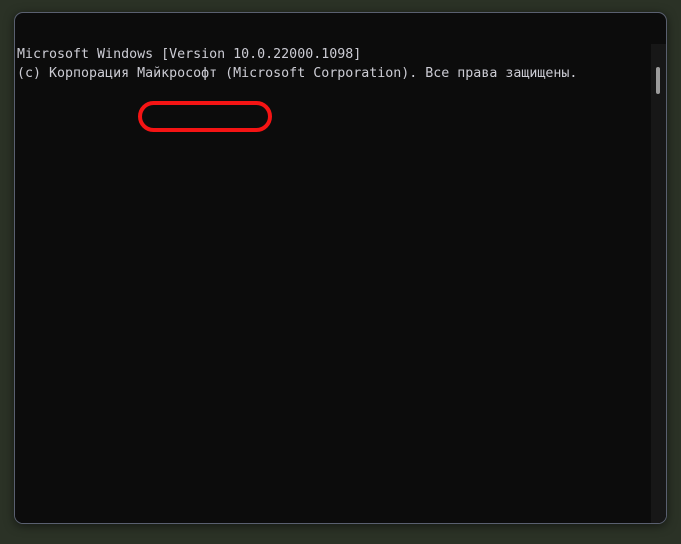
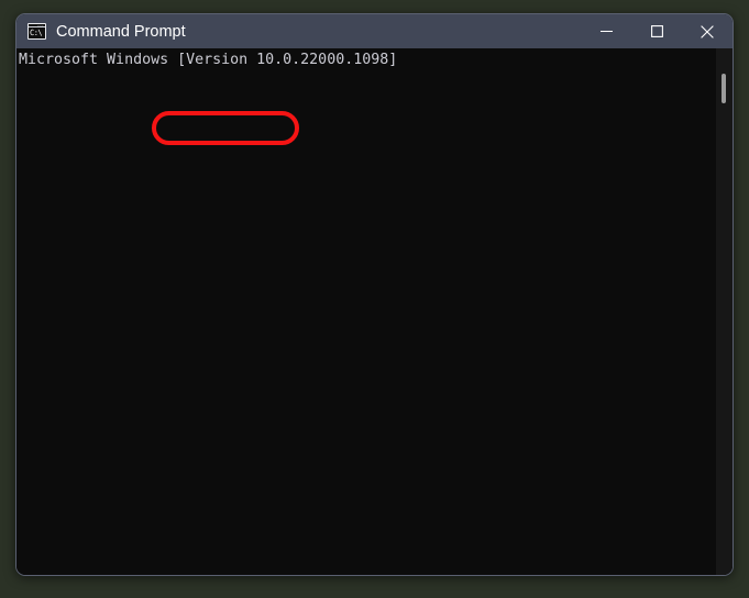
+ C:\
+ Command Prompt
  Microsoft Windows [Version 10.0.22000.1098]
- (c) Корпорация Майкрософт (Microsoft Corporation). Все права защищены.
